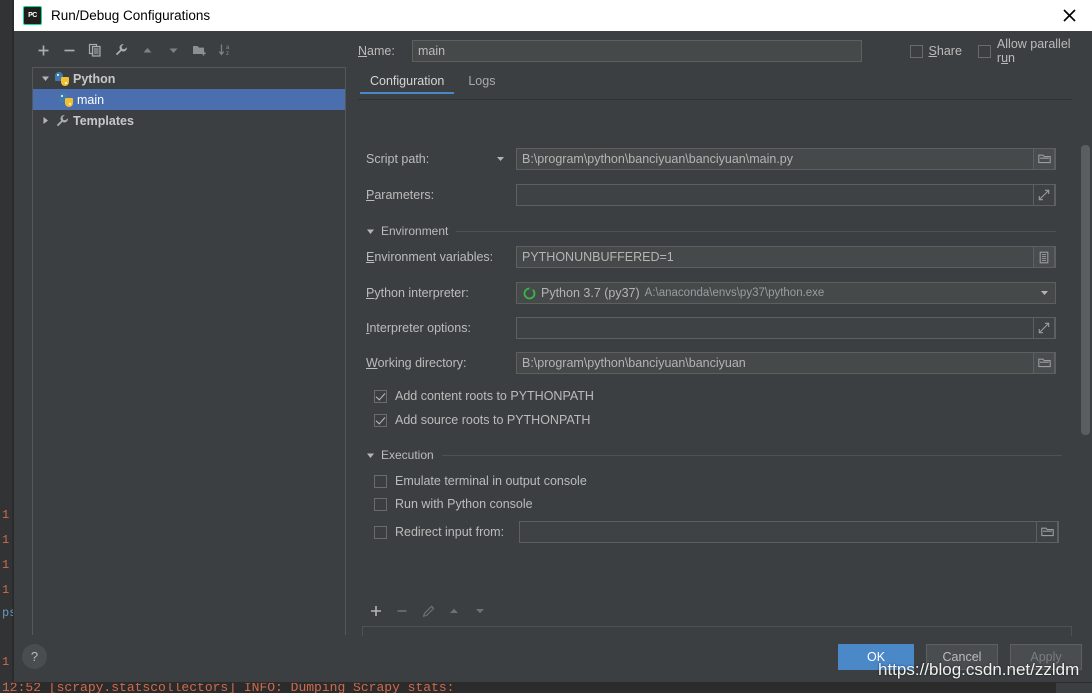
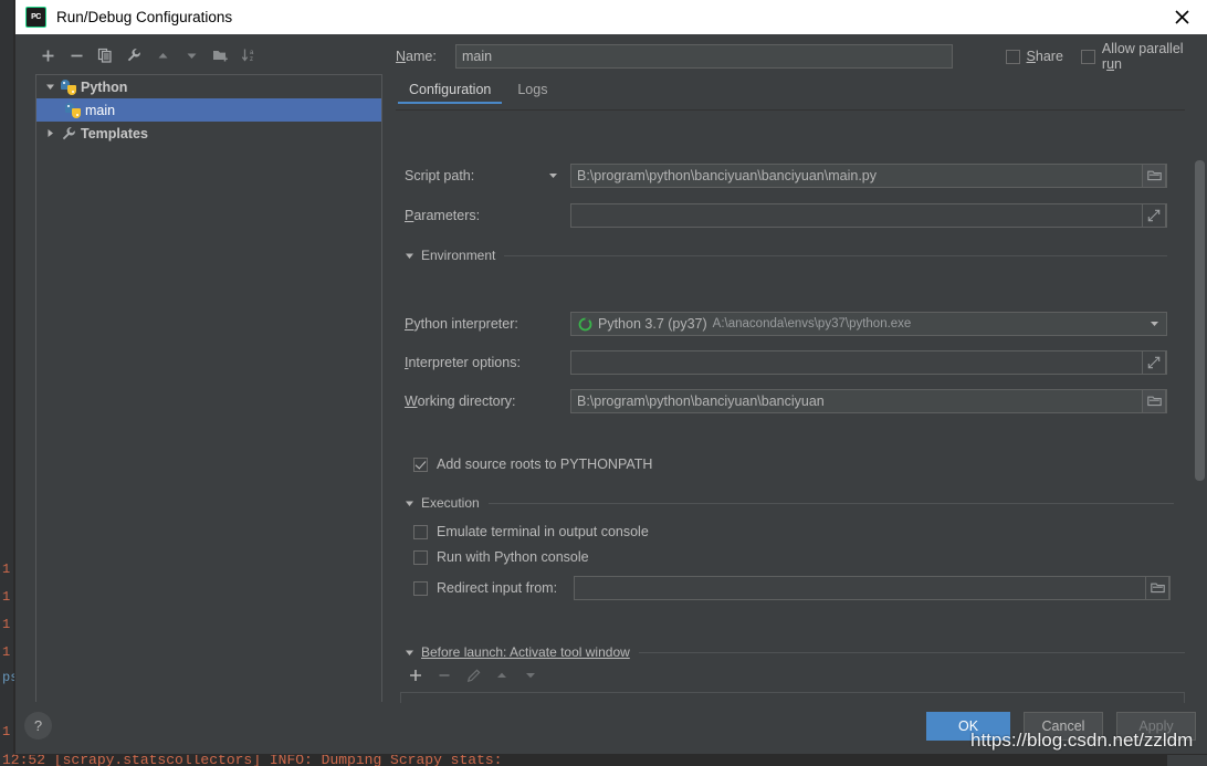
  1
  1
  1
  1
  ps
  1
  12:52 [scrapy.statscollectors] INFO: Dumping Scrapy stats:
  Run/Debug Configurations
  Python
  main
  Templates
  Name:
  main
  Share
  Allow parallel run
  Configuration
  Logs
  Script path:
  B:\program\python\banciyuan\banciyuan\main.py
  Parameters:
  Environment
- Environment variables:
- PYTHONUNBUFFERED=1
  Python interpreter:
  Python 3.7 (py37)
  A:\anaconda\envs\py37\python.exe
  Interpreter options:
  Working directory:
  B:\program\python\banciyuan\banciyuan
- Add content roots to PYTHONPATH
  Add source roots to PYTHONPATH
  Execution
  Emulate terminal in output console
  Run with Python console
  Redirect input from:
+ Before launch: Activate tool window
  ?
  OK
  Cancel
  Apply
  https://blog.csdn.net/zzldm
